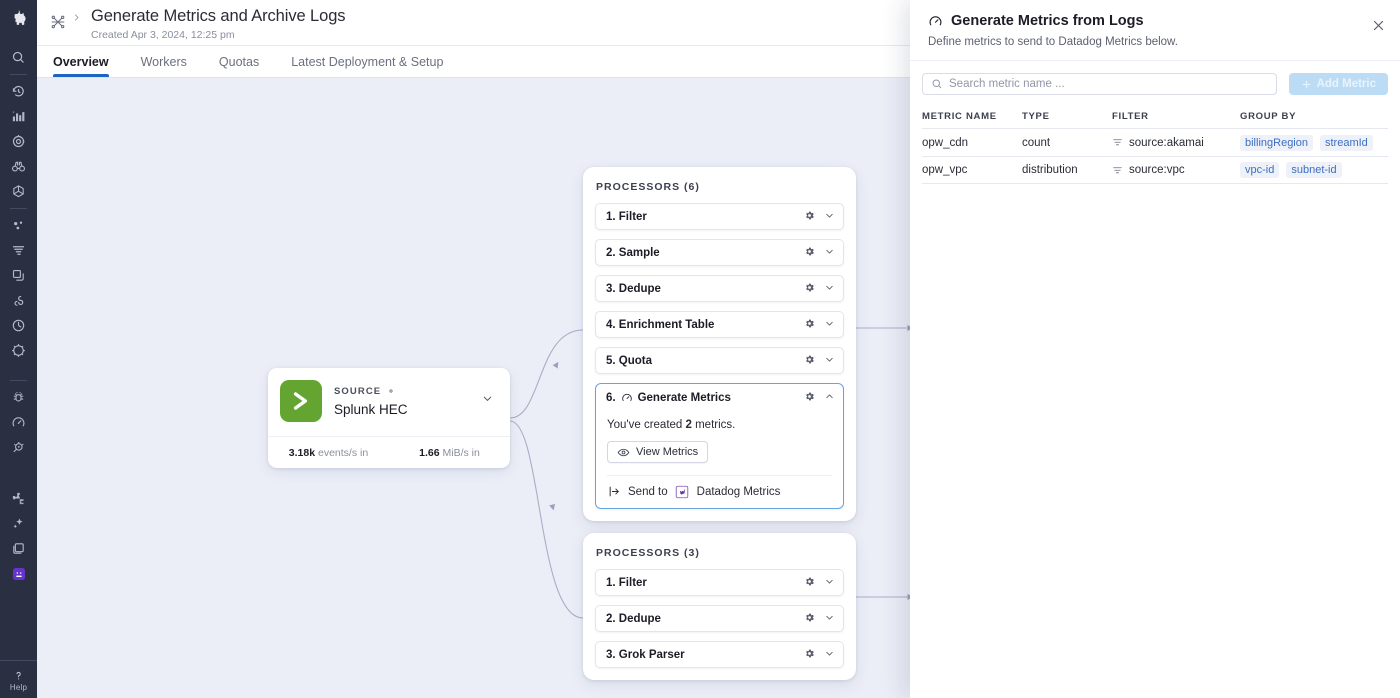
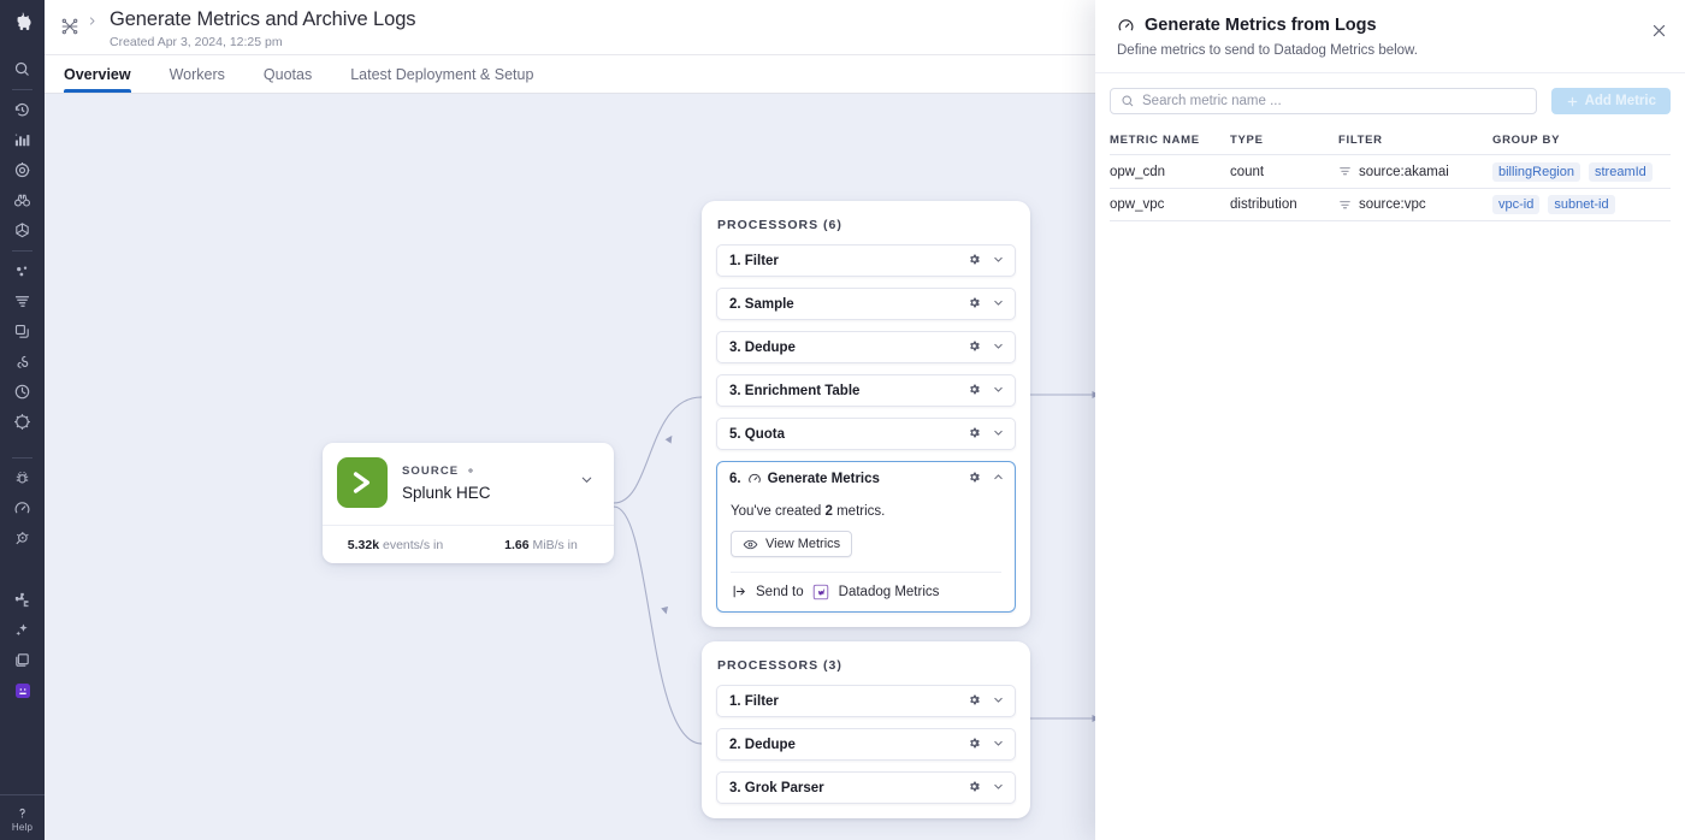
  Help
  Generate Metrics and Archive Logs
  Created Apr 3, 2024, 12:25 pm
  Overview
  Workers
  Quotas
  Latest Deployment & Setup
  SOURCE
  Splunk HEC
- 3.18k events/s in
+ 5.32k events/s in
  1.66 MiB/s in
  PROCESSORS (6)
  1. Filter
  2. Sample
  3. Dedupe
- 4. Enrichment Table
+ 3. Enrichment Table
  5. Quota
  6.
  Generate Metrics
  You've created 2 metrics.
  View Metrics
  Send to
  Datadog Metrics
  PROCESSORS (3)
  1. Filter
  2. Dedupe
  3. Grok Parser
  Generate Metrics from Logs
  Define metrics to send to Datadog Metrics below.
  Search metric name ...
  Add Metric
  METRIC NAME
  TYPE
  FILTER
  GROUP BY
  opw_cdn
  count
  source:akamai
  billingRegion
  streamId
  opw_vpc
  distribution
  source:vpc
  vpc-id
  subnet-id
